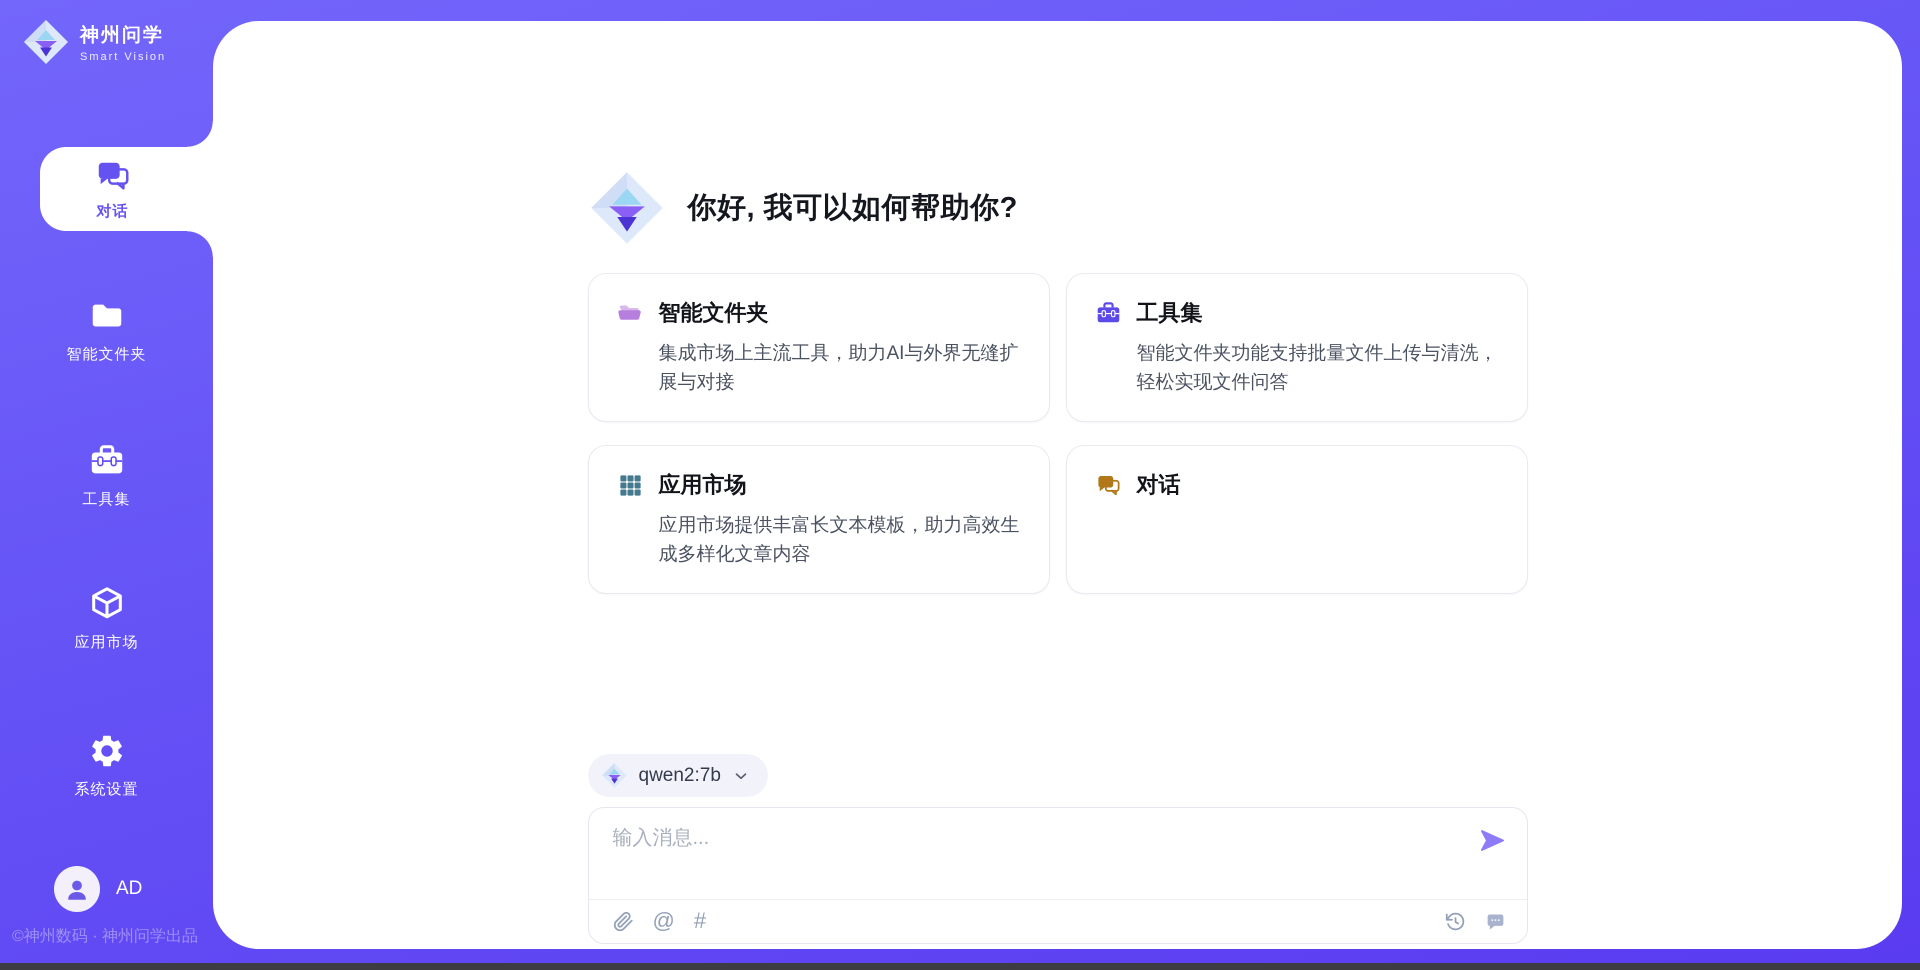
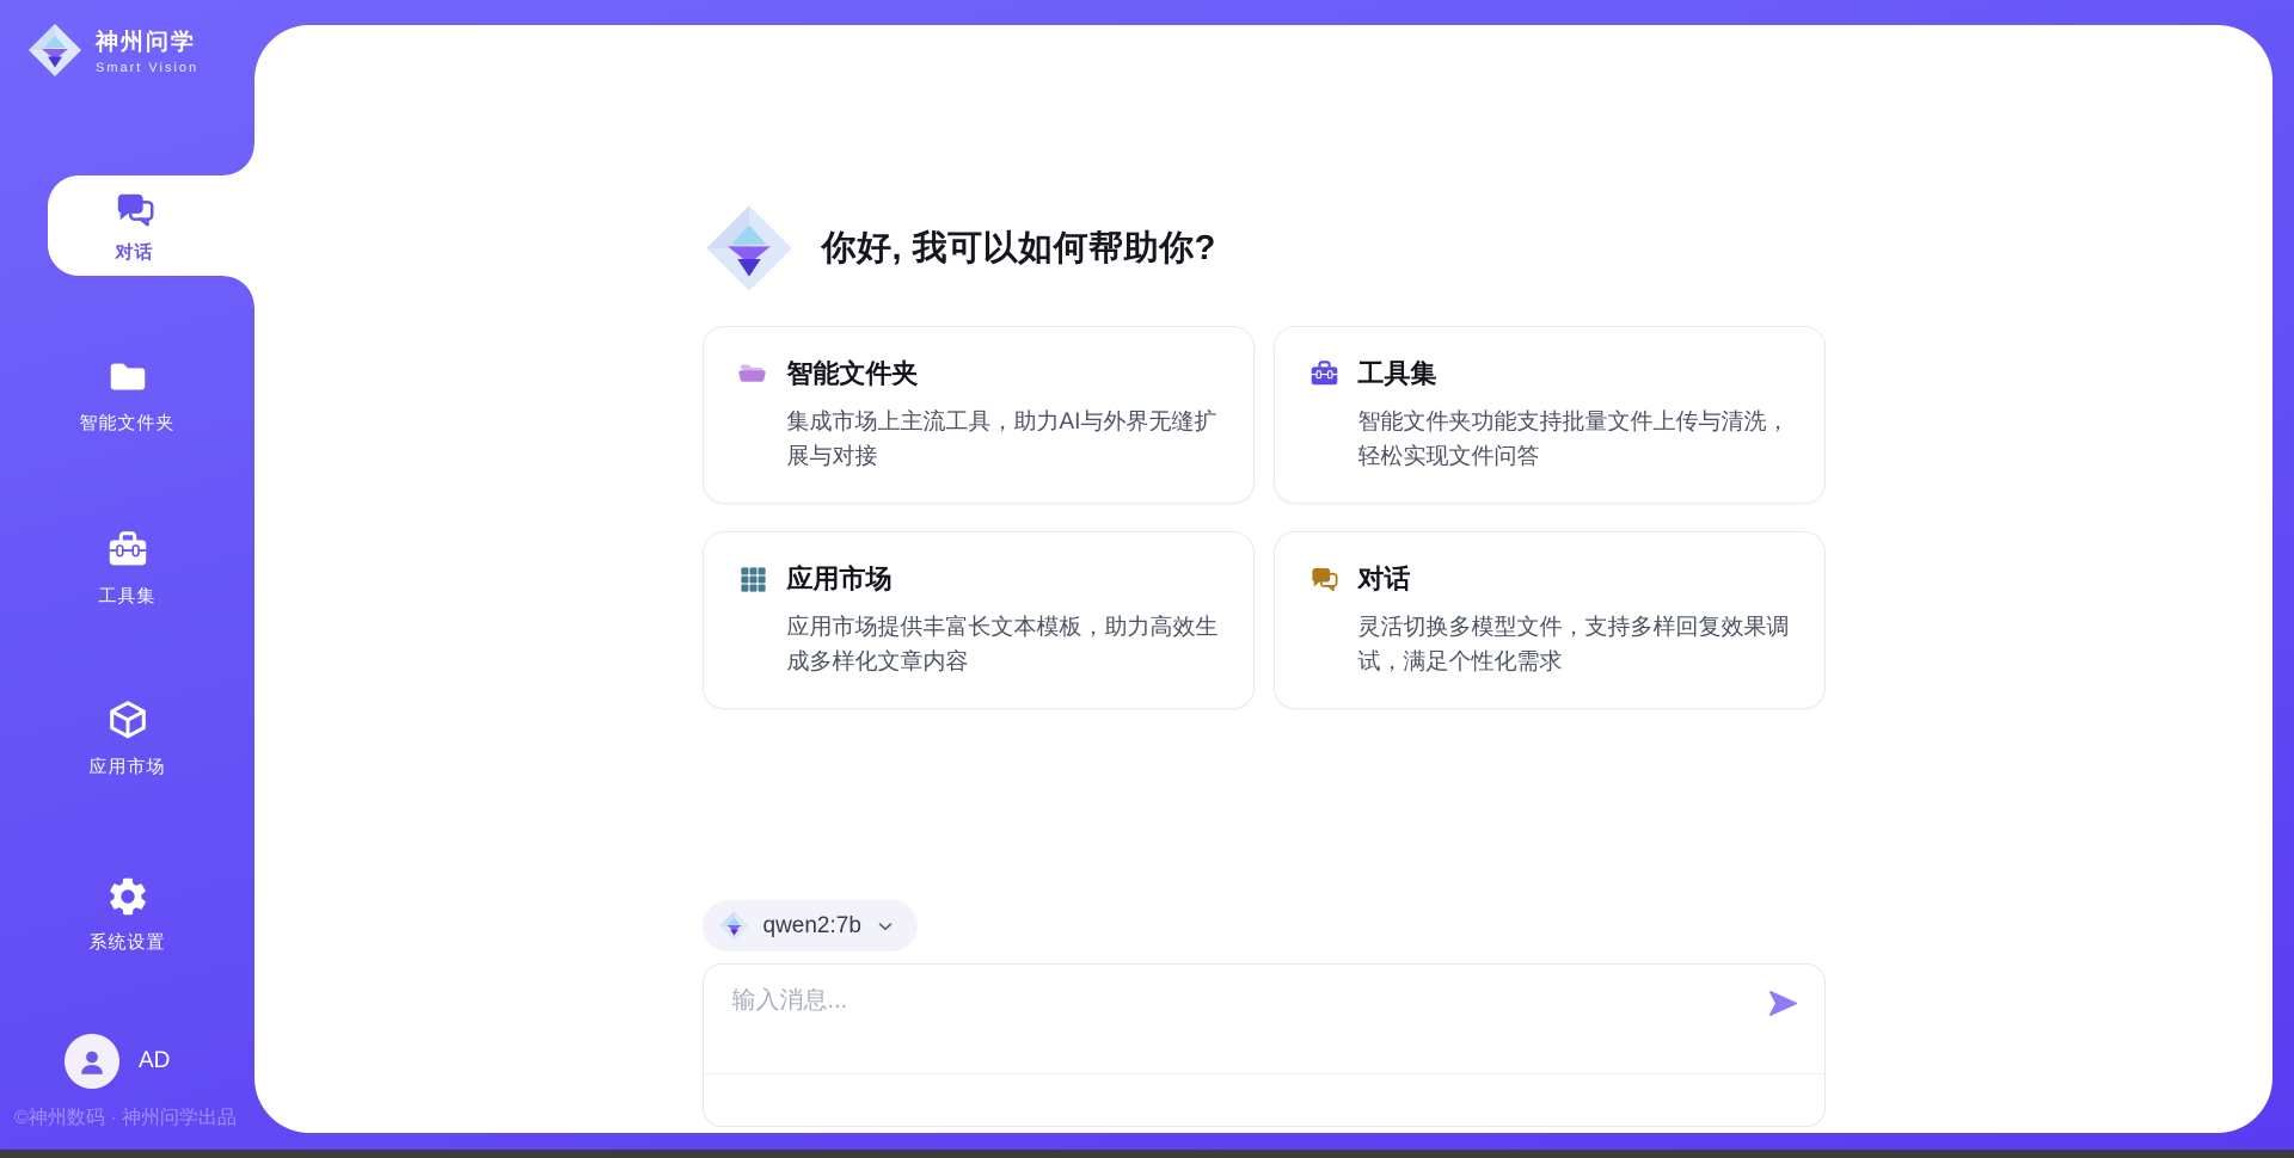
  神州问学
  Smart Vision
  对话
  智能文件夹
  工具集
  应用市场
  系统设置
  AD
  ©神州数码 · 神州问学出品
  你好, 我可以如何帮助你?
  智能文件夹
  集成市场上主流工具，助力AI与外界无缝扩展与对接
  工具集
  智能文件夹功能支持批量文件上传与清洗，轻松实现文件问答
  应用市场
  应用市场提供丰富长文本模板，助力高效生成多样化文章内容
  对话
+ 灵活切换多模型文件，支持多样回复效果调试，满足个性化需求
  qwen2:7b
  输入消息...
- @
- #
